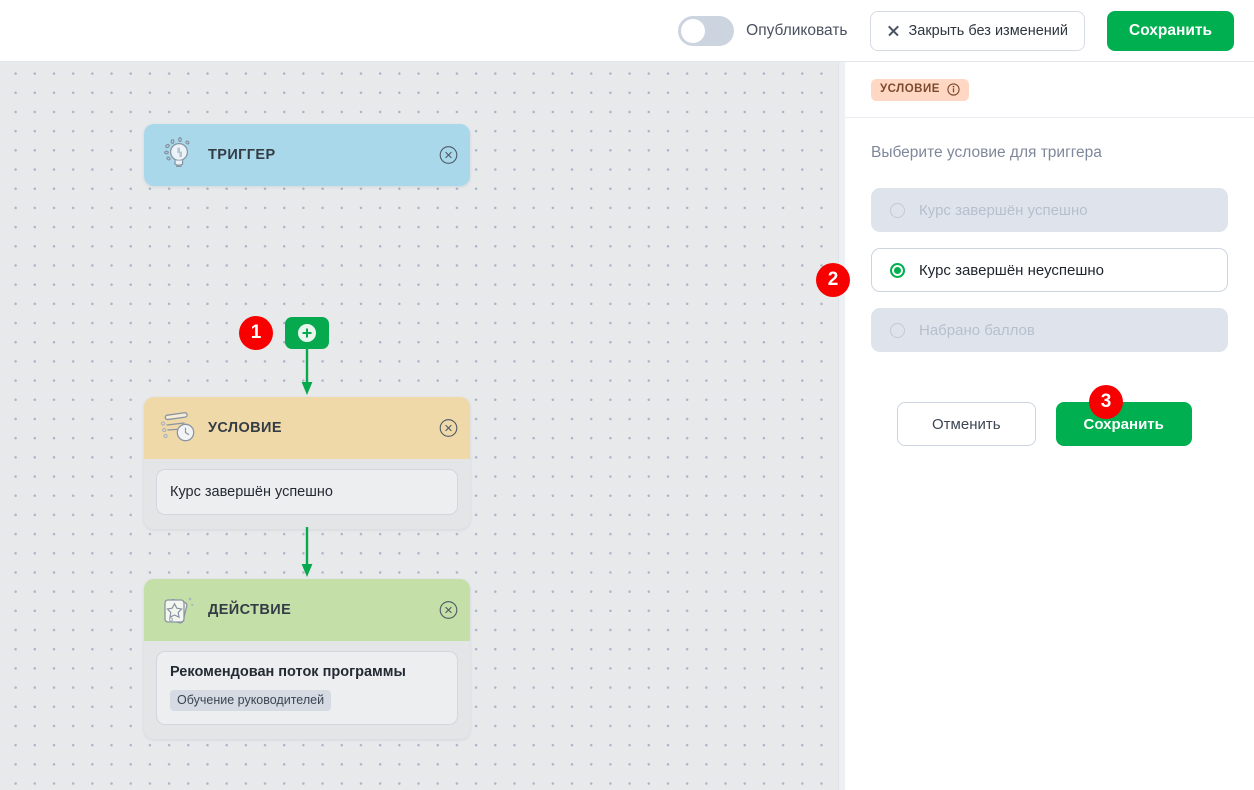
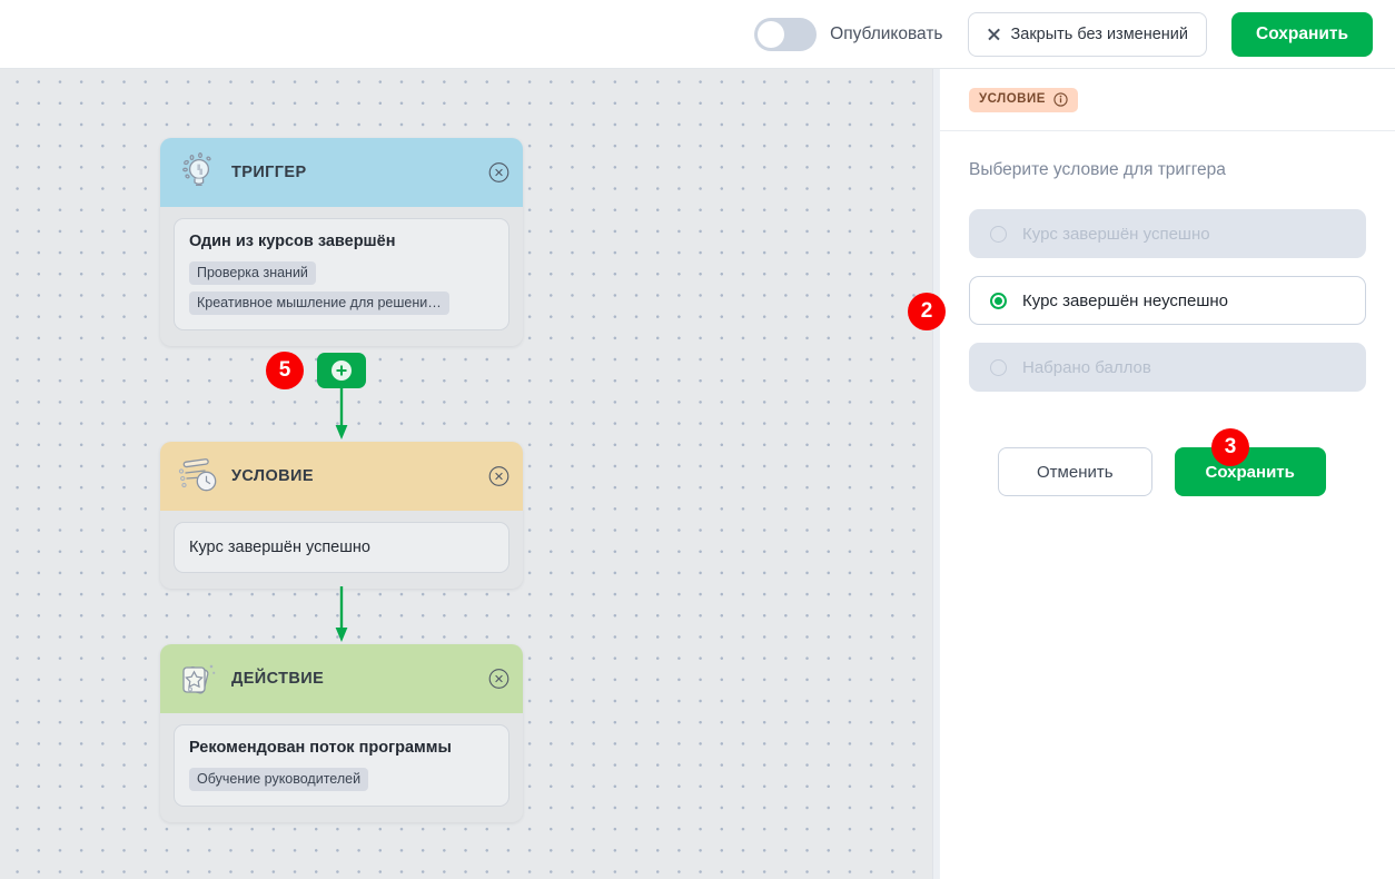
  Опубликовать
  Закрыть без изменений
  Сохранить
  ТРИГГЕР
+ Один из курсов завершён
+ Проверка знаний
+ Креативное мышление для решени…
- 1
+ 5
  УСЛОВИЕ
  Курс завершён успешно
  ДЕЙСТВИЕ
  Рекомендован поток программы
  Обучение руководителей
  УСЛОВИЕ
  Выберите условие для триггера
  Курс завершён успешно
  Курс завершён неуспешно
  Набрано баллов
  Отменить
  Сохранить
  2
  3
